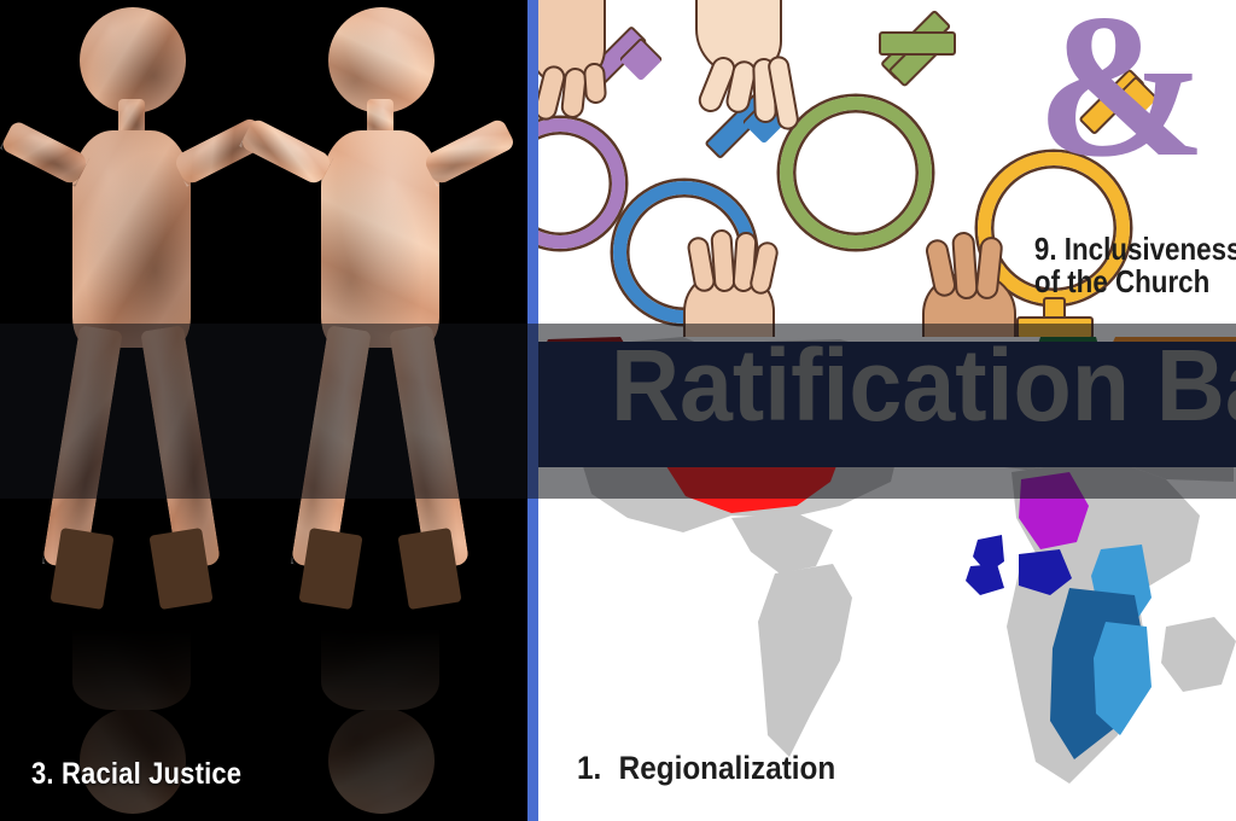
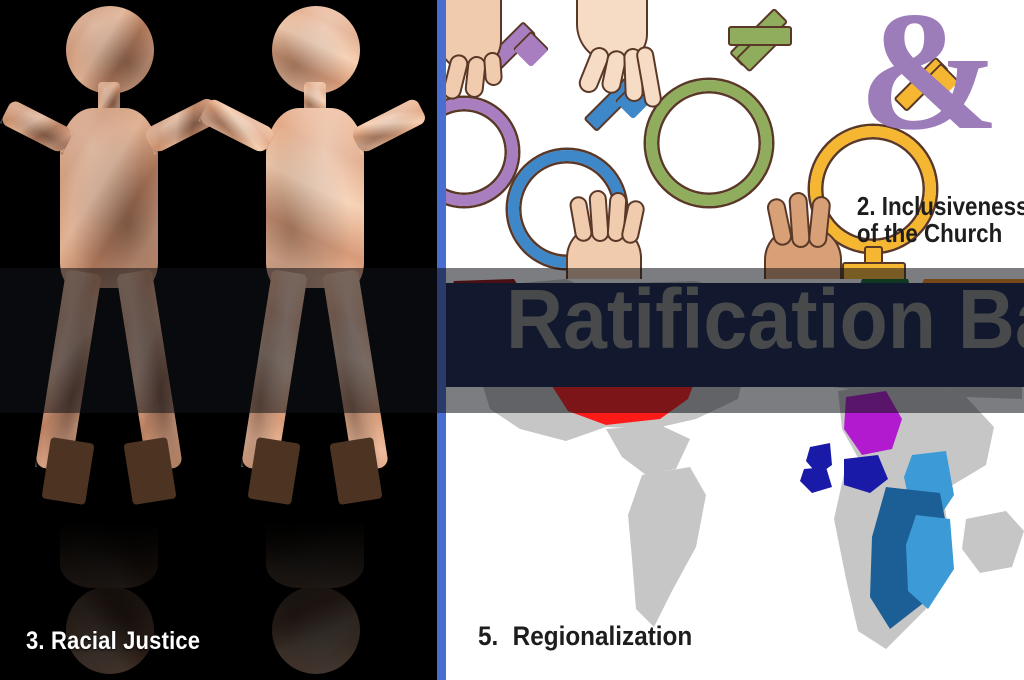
  3. Racial Justice
  &
- 9. Inclusiveness
+ 2. Inclusiveness
  of the Church
- 1. Regionalization
+ 5. Regionalization
  Ratification B
